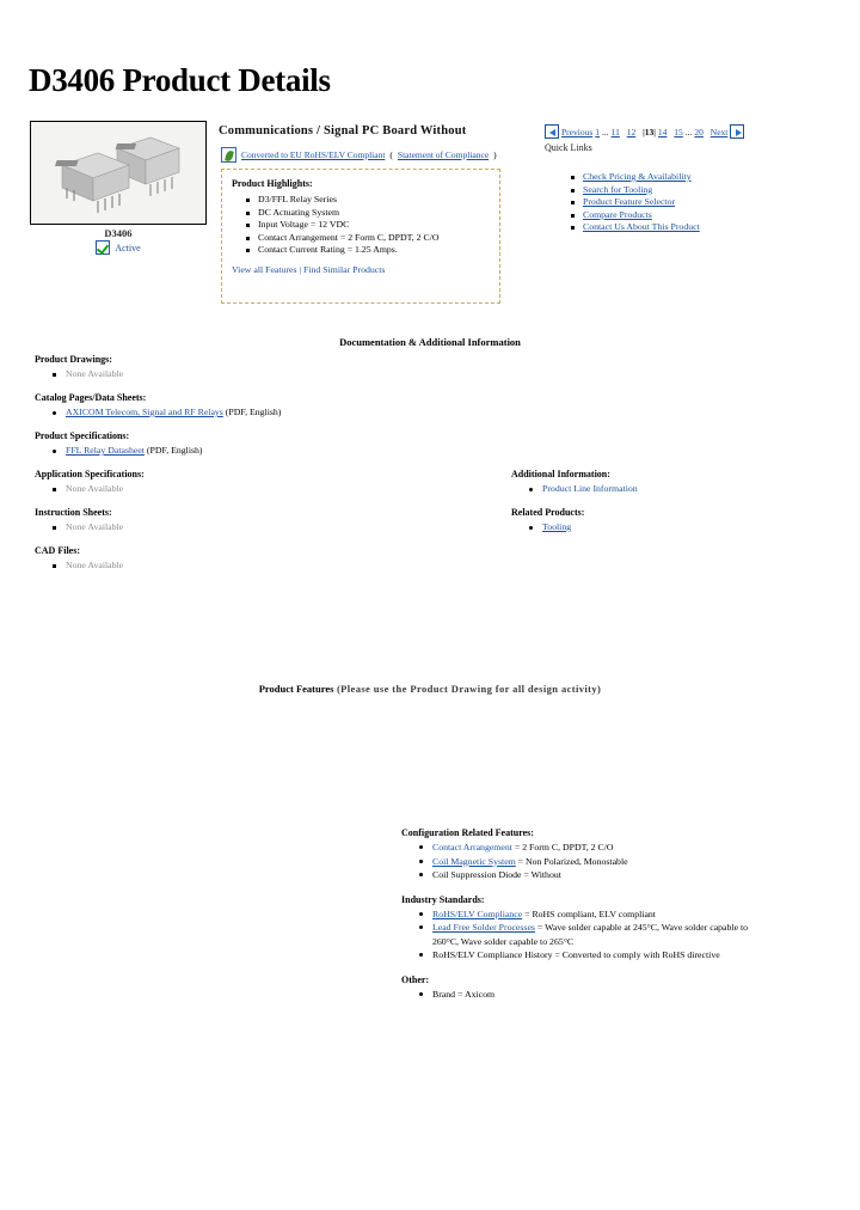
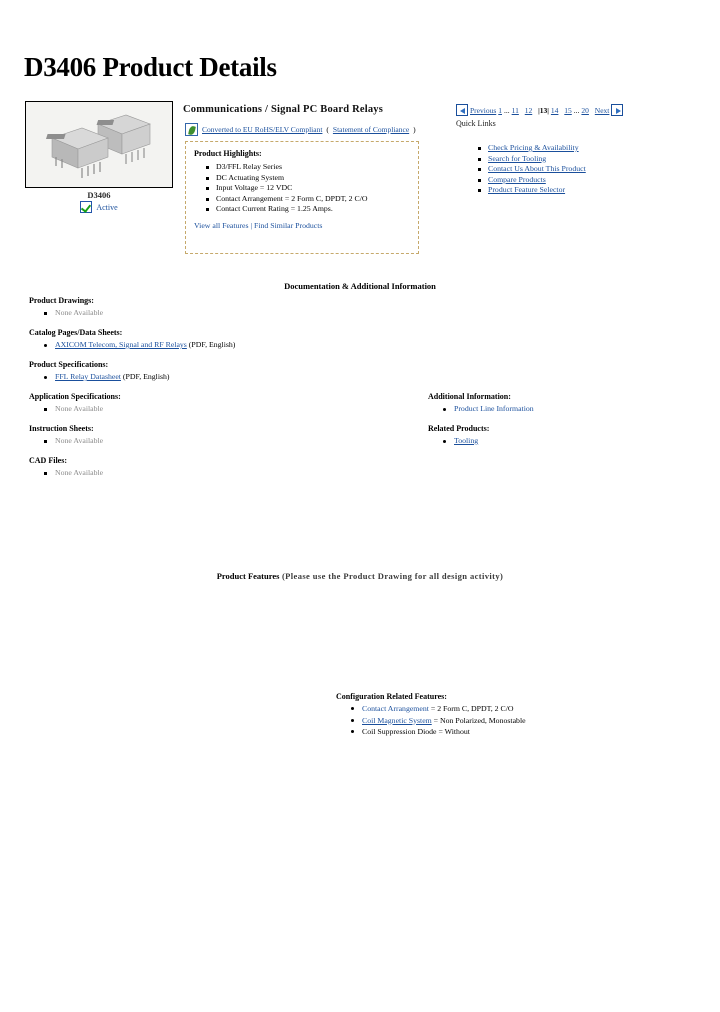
  D3406 Product Details
  D3406
  Active
- Communications / Signal PC Board Without
+ Communications / Signal PC Board Relays
  Converted to EU RoHS/ELV Compliant
  (
  Statement of Compliance
  )
  Product Highlights:
  D3/FFL Relay Series
  DC Actuating System
  Input Voltage = 12 VDC
  Contact Arrangement = 2 Form C, DPDT, 2 C/O
  Contact Current Rating = 1.25 Amps.
  View all Features | Find Similar Products
  Previous
  1
  ...
  11
  12
  |13|
  14
  15
  ...
  20
  Next
  Quick Links
  Check Pricing & Availability
  Search for Tooling
- Product Feature Selector
+ Contact Us About This Product
  Compare Products
- Contact Us About This Product
+ Product Feature Selector
  Documentation & Additional Information
  Product Drawings:
  None Available
  Catalog Pages/Data Sheets:
  AXICOM Telecom, Signal and RF Relays (PDF, English)
  Product Specifications:
  FFL Relay Datasheet (PDF, English)
  Application Specifications:
  None Available
  Instruction Sheets:
  None Available
  CAD Files:
  None Available
  Additional Information:
  Product Line Information
  Related Products:
  Tooling
  Product Features (Please use the Product Drawing for all design activity)
  Configuration Related Features:
  Contact Arrangement = 2 Form C, DPDT, 2 C/O
  Coil Magnetic System = Non Polarized, Monostable
  Coil Suppression Diode = Without
- Industry Standards:
- RoHS/ELV Compliance = RoHS compliant, ELV compliant
- Lead Free Solder Processes = Wave solder capable at 245°C, Wave solder capable to 260°C, Wave solder capable to 265°C
- RoHS/ELV Compliance History = Converted to comply with RoHS directive
- Other:
- Brand = Axicom
